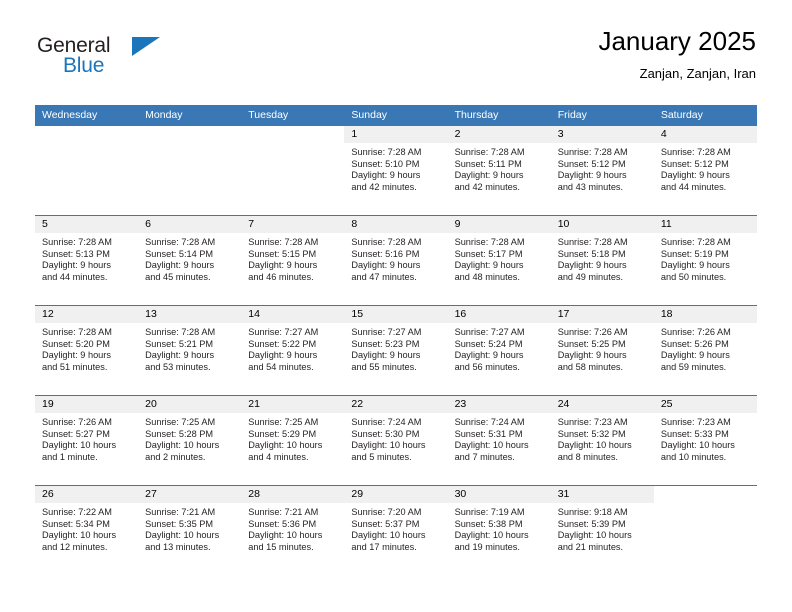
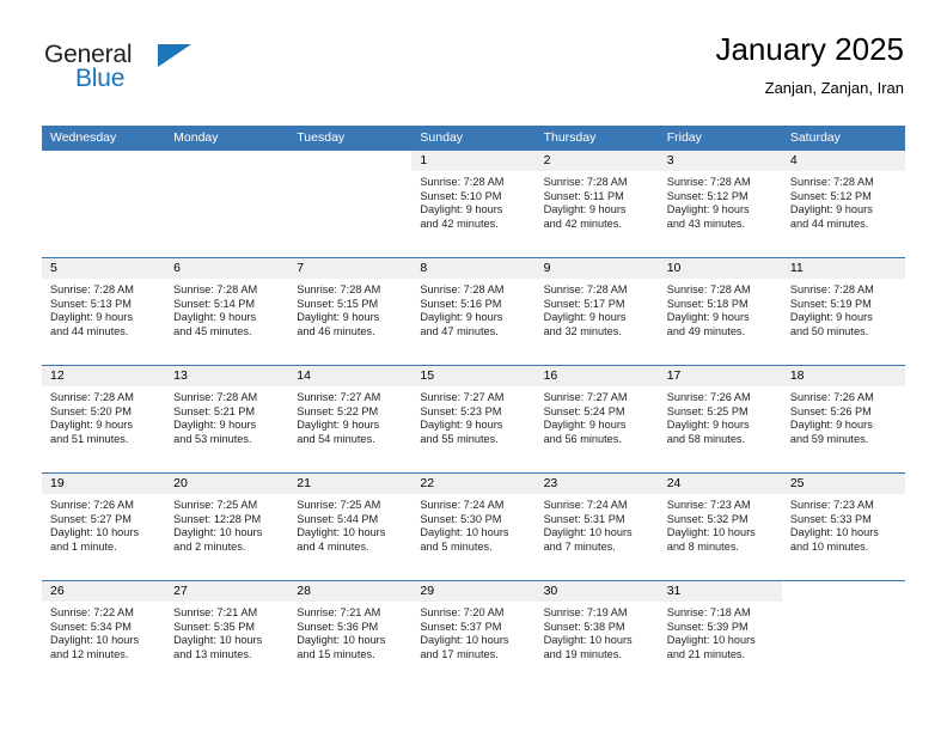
  General
  Blue
  January 2025
  Zanjan, Zanjan, Iran
  Wednesday
  Monday
  Tuesday
  Sunday
  Thursday
  Friday
  Saturday
  1
  Sunrise: 7:28 AM
  Sunset: 5:10 PM
  Daylight: 9 hours
  and 42 minutes.
  2
  Sunrise: 7:28 AM
  Sunset: 5:11 PM
  Daylight: 9 hours
  and 42 minutes.
  3
  Sunrise: 7:28 AM
  Sunset: 5:12 PM
  Daylight: 9 hours
  and 43 minutes.
  4
  Sunrise: 7:28 AM
  Sunset: 5:12 PM
  Daylight: 9 hours
  and 44 minutes.
  5
  Sunrise: 7:28 AM
  Sunset: 5:13 PM
  Daylight: 9 hours
  and 44 minutes.
  6
  Sunrise: 7:28 AM
  Sunset: 5:14 PM
  Daylight: 9 hours
  and 45 minutes.
  7
  Sunrise: 7:28 AM
  Sunset: 5:15 PM
  Daylight: 9 hours
  and 46 minutes.
  8
  Sunrise: 7:28 AM
  Sunset: 5:16 PM
  Daylight: 9 hours
  and 47 minutes.
  9
  Sunrise: 7:28 AM
  Sunset: 5:17 PM
  Daylight: 9 hours
- and 48 minutes.
+ and 32 minutes.
  10
  Sunrise: 7:28 AM
  Sunset: 5:18 PM
  Daylight: 9 hours
  and 49 minutes.
  11
  Sunrise: 7:28 AM
  Sunset: 5:19 PM
  Daylight: 9 hours
  and 50 minutes.
  12
  Sunrise: 7:28 AM
  Sunset: 5:20 PM
  Daylight: 9 hours
  and 51 minutes.
  13
  Sunrise: 7:28 AM
  Sunset: 5:21 PM
  Daylight: 9 hours
  and 53 minutes.
  14
  Sunrise: 7:27 AM
  Sunset: 5:22 PM
  Daylight: 9 hours
  and 54 minutes.
  15
  Sunrise: 7:27 AM
  Sunset: 5:23 PM
  Daylight: 9 hours
  and 55 minutes.
  16
  Sunrise: 7:27 AM
  Sunset: 5:24 PM
  Daylight: 9 hours
  and 56 minutes.
  17
  Sunrise: 7:26 AM
  Sunset: 5:25 PM
  Daylight: 9 hours
  and 58 minutes.
  18
  Sunrise: 7:26 AM
  Sunset: 5:26 PM
  Daylight: 9 hours
  and 59 minutes.
  19
  Sunrise: 7:26 AM
  Sunset: 5:27 PM
  Daylight: 10 hours
  and 1 minute.
  20
  Sunrise: 7:25 AM
- Sunset: 5:28 PM
+ Sunset: 12:28 PM
  Daylight: 10 hours
  and 2 minutes.
  21
  Sunrise: 7:25 AM
- Sunset: 5:29 PM
+ Sunset: 5:44 PM
  Daylight: 10 hours
  and 4 minutes.
  22
  Sunrise: 7:24 AM
  Sunset: 5:30 PM
  Daylight: 10 hours
  and 5 minutes.
  23
  Sunrise: 7:24 AM
  Sunset: 5:31 PM
  Daylight: 10 hours
  and 7 minutes.
  24
  Sunrise: 7:23 AM
  Sunset: 5:32 PM
  Daylight: 10 hours
  and 8 minutes.
  25
  Sunrise: 7:23 AM
  Sunset: 5:33 PM
  Daylight: 10 hours
  and 10 minutes.
  26
  Sunrise: 7:22 AM
  Sunset: 5:34 PM
  Daylight: 10 hours
  and 12 minutes.
  27
  Sunrise: 7:21 AM
  Sunset: 5:35 PM
  Daylight: 10 hours
  and 13 minutes.
  28
  Sunrise: 7:21 AM
  Sunset: 5:36 PM
  Daylight: 10 hours
  and 15 minutes.
  29
  Sunrise: 7:20 AM
  Sunset: 5:37 PM
  Daylight: 10 hours
  and 17 minutes.
  30
  Sunrise: 7:19 AM
  Sunset: 5:38 PM
  Daylight: 10 hours
  and 19 minutes.
  31
- Sunrise: 9:18 AM
+ Sunrise: 7:18 AM
  Sunset: 5:39 PM
  Daylight: 10 hours
  and 21 minutes.
